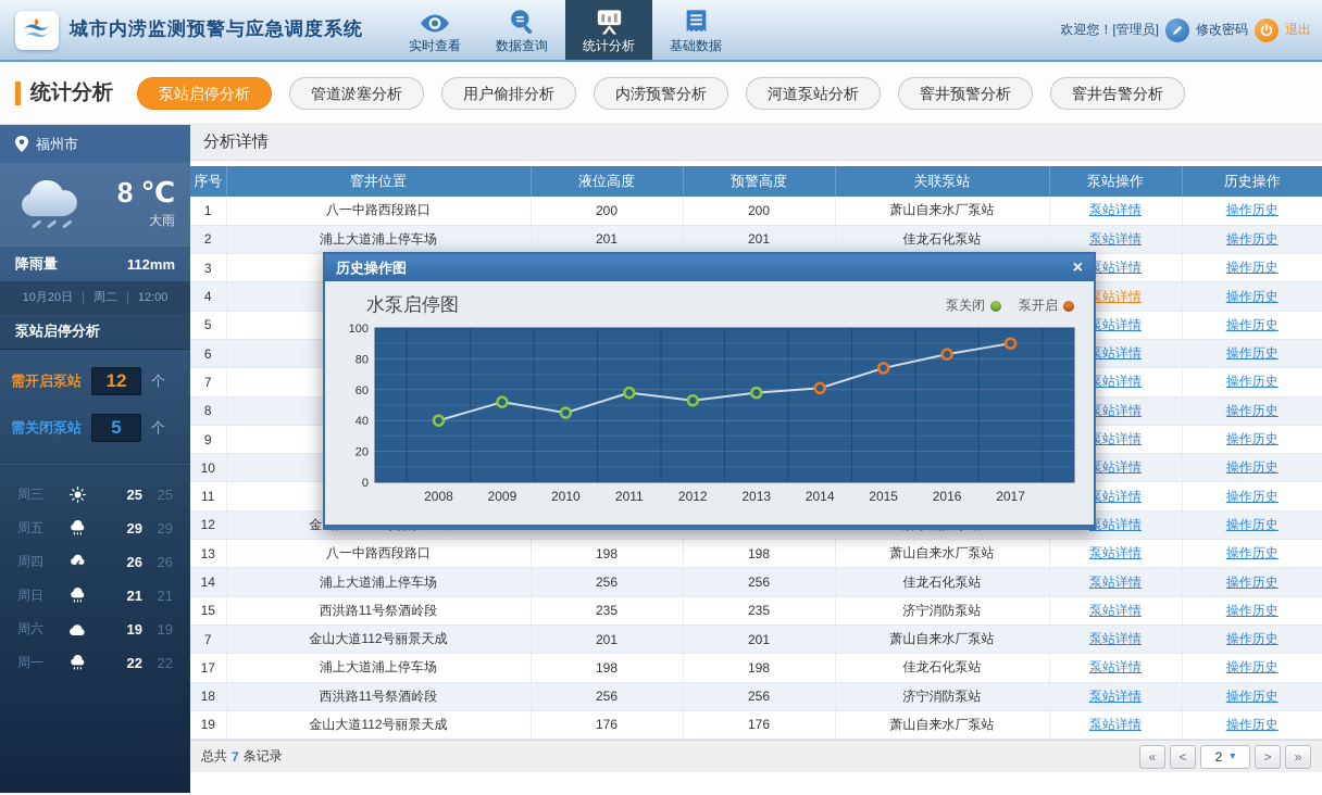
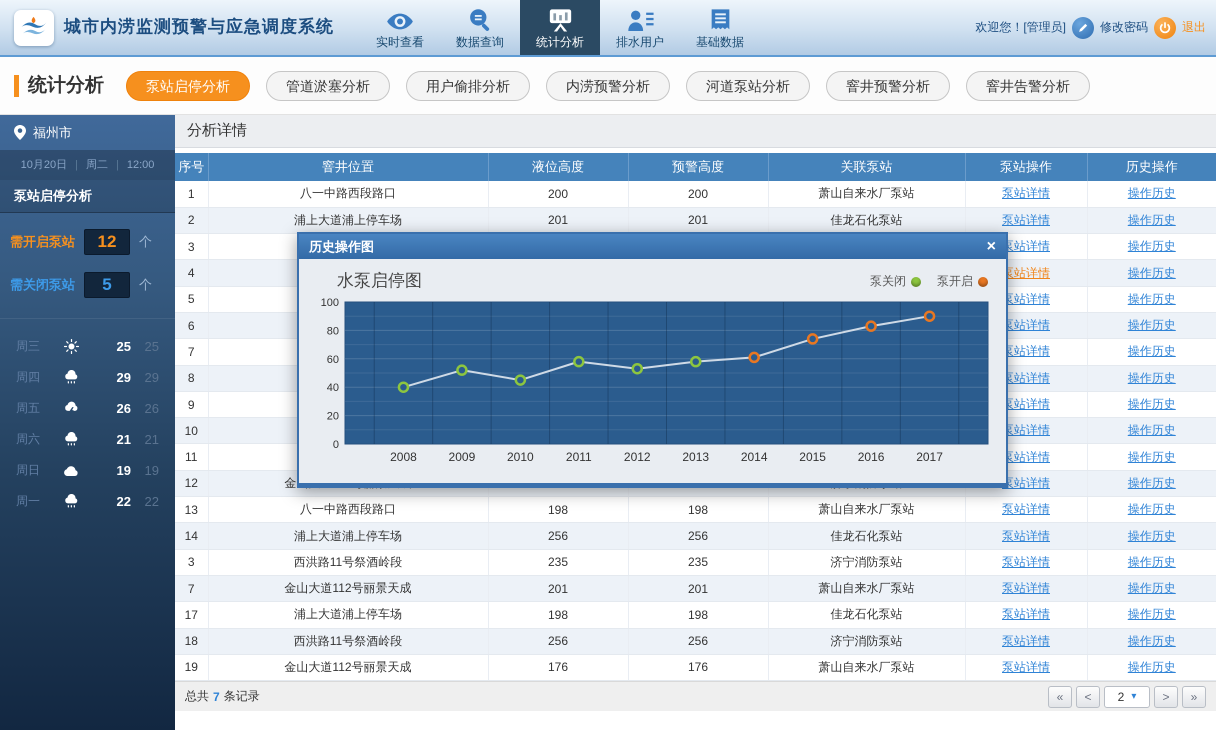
  城市内涝监测预警与应急调度系统
  实时查看
  数据查询
  统计分析
+ 排水用户
  基础数据
  欢迎您！[管理员]
  修改密码
  退出
  统计分析
  泵站启停分析
  管道淤塞分析
  用户偷排分析
  内涝预警分析
  河道泵站分析
  窨井预警分析
  窨井告警分析
  福州市
- 8 ℃
- 大雨
- 降雨量
- 112mm
  10月20日
  |
  周二
  |
  12:00
  泵站启停分析
  需开启泵站
  12
  个
  需关闭泵站
  5
  个
  周三
  25
  25
- 周五
+ 周四
  29
  29
- 周四
+ 周五
  26
  26
- 周日
+ 周六
  21
  21
- 周六
+ 周日
  19
  19
  周一
  22
  22
  分析详情
  序号	窨井位置	液位高度	预警高度	关联泵站	泵站操作	历史操作
  1	八一中路西段路口	200	200	萧山自来水厂泵站	泵站详情	操作历史
  2	浦上大道浦上停车场	201	201	佳龙石化泵站	泵站详情	操作历史
  3					泵站详情	操作历史
  4					泵站详情	操作历史
  5					泵站详情	操作历史
  6					泵站详情	操作历史
  7					泵站详情	操作历史
  8					泵站详情	操作历史
  9					泵站详情	操作历史
  10					泵站详情	操作历史
  11					泵站详情	操作历史
  13	八一中路西段路口	198	198	萧山自来水厂泵站	泵站详情	操作历史
  14	浦上大道浦上停车场	256	256	佳龙石化泵站	泵站详情	操作历史
- 15	西洪路11号祭酒岭段	235	235	济宁消防泵站	泵站详情	操作历史
+ 3	西洪路11号祭酒岭段	235	235	济宁消防泵站	泵站详情	操作历史
  7	金山大道112号丽景天成	201	201	萧山自来水厂泵站	泵站详情	操作历史
  17	浦上大道浦上停车场	198	198	佳龙石化泵站	泵站详情	操作历史
  18	西洪路11号祭酒岭段	256	256	济宁消防泵站	泵站详情	操作历史
  19	金山大道112号丽景天成	176	176	萧山自来水厂泵站	泵站详情	操作历史
  总共
  7
  条记录
  «
  <
  2
  ▾
  >
  »
  历史操作图
  ×
  水泵启停图
  泵关闭
  泵开启
  0
  20
  40
  60
  80
  100
  2008
  2009
  2010
  2011
  2012
  2013
  2014
  2015
  2016
  2017
